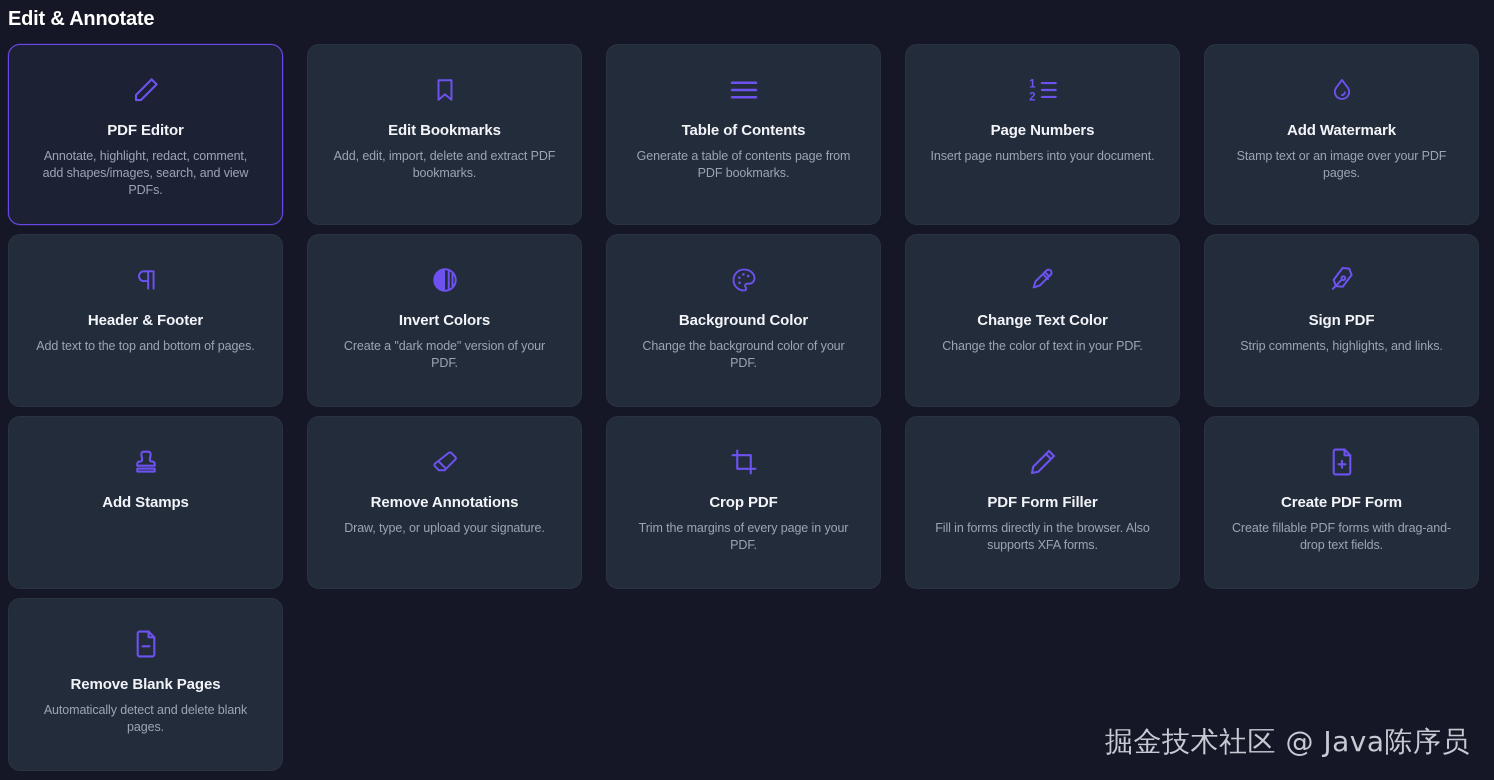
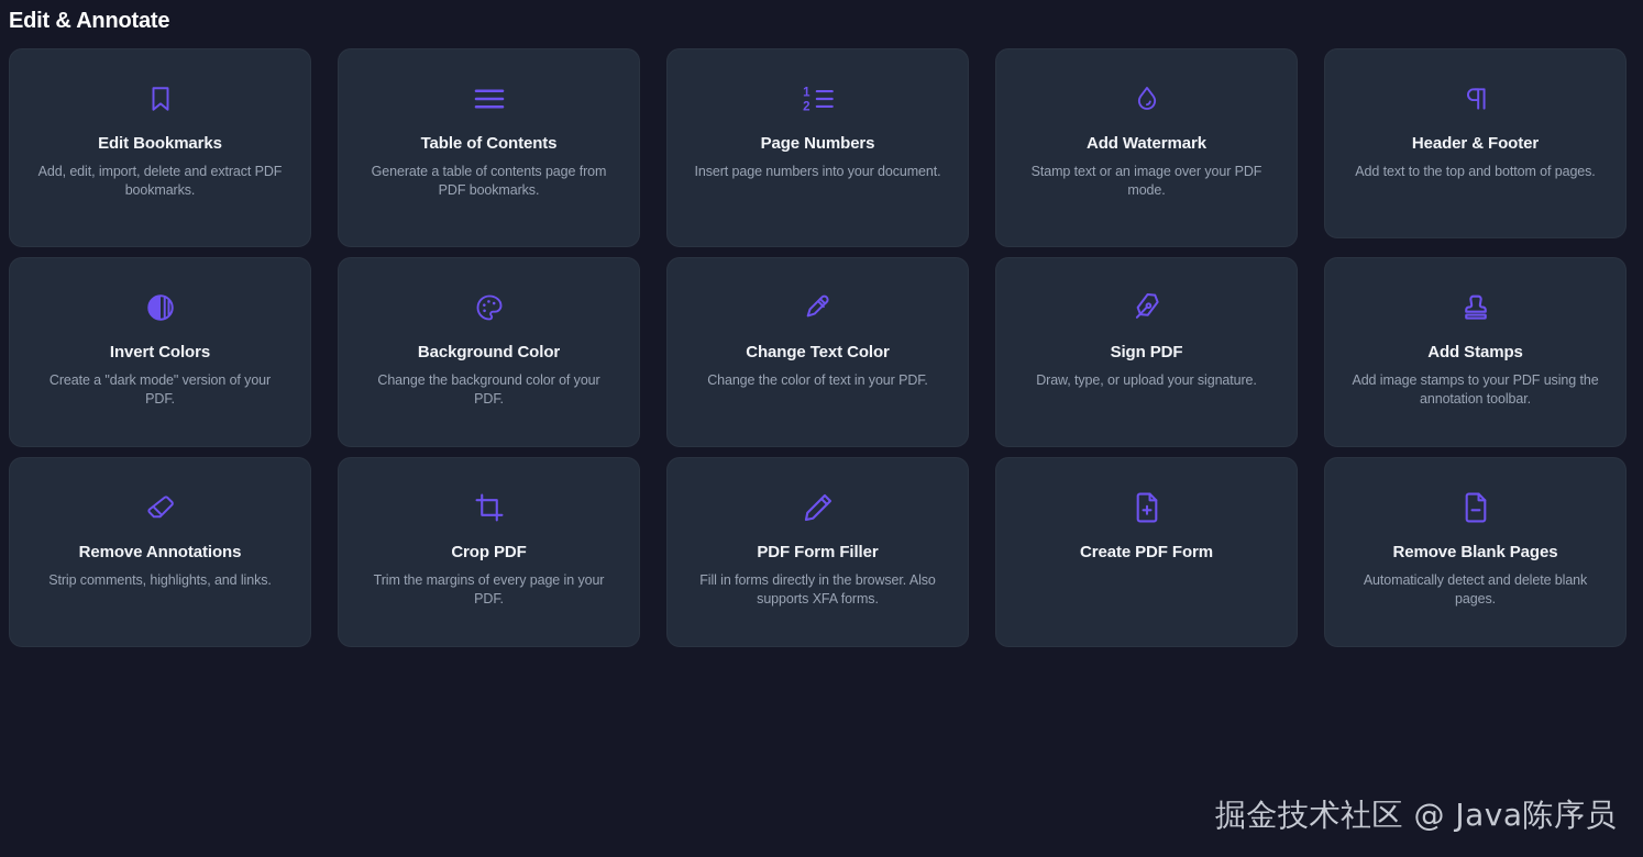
  Edit & Annotate
- PDF Editor
- Annotate, highlight, redact, comment, add shapes/images, search, and view PDFs.
  Edit Bookmarks
  Add, edit, import, delete and extract PDF bookmarks.
  Table of Contents
  Generate a table of contents page from PDF bookmarks.
  1
  2
  Page Numbers
  Insert page numbers into your document.
  Add Watermark
- Stamp text or an image over your PDF pages.
+ Stamp text or an image over your PDF mode.
  Header & Footer
  Add text to the top and bottom of pages.
  Invert Colors
  Create a "dark mode" version of your PDF.
  Background Color
  Change the background color of your PDF.
  Change Text Color
  Change the color of text in your PDF.
  Sign PDF
- Strip comments, highlights, and links.
+ Draw, type, or upload your signature.
  Add Stamps
+ Add image stamps to your PDF using the annotation toolbar.
  Remove Annotations
- Draw, type, or upload your signature.
+ Strip comments, highlights, and links.
  Crop PDF
  Trim the margins of every page in your PDF.
  PDF Form Filler
  Fill in forms directly in the browser. Also supports XFA forms.
  Create PDF Form
- Create fillable PDF forms with drag-and-drop text fields.
  Remove Blank Pages
  Automatically detect and delete blank pages.
  掘金技术社区 @ Java陈序员
